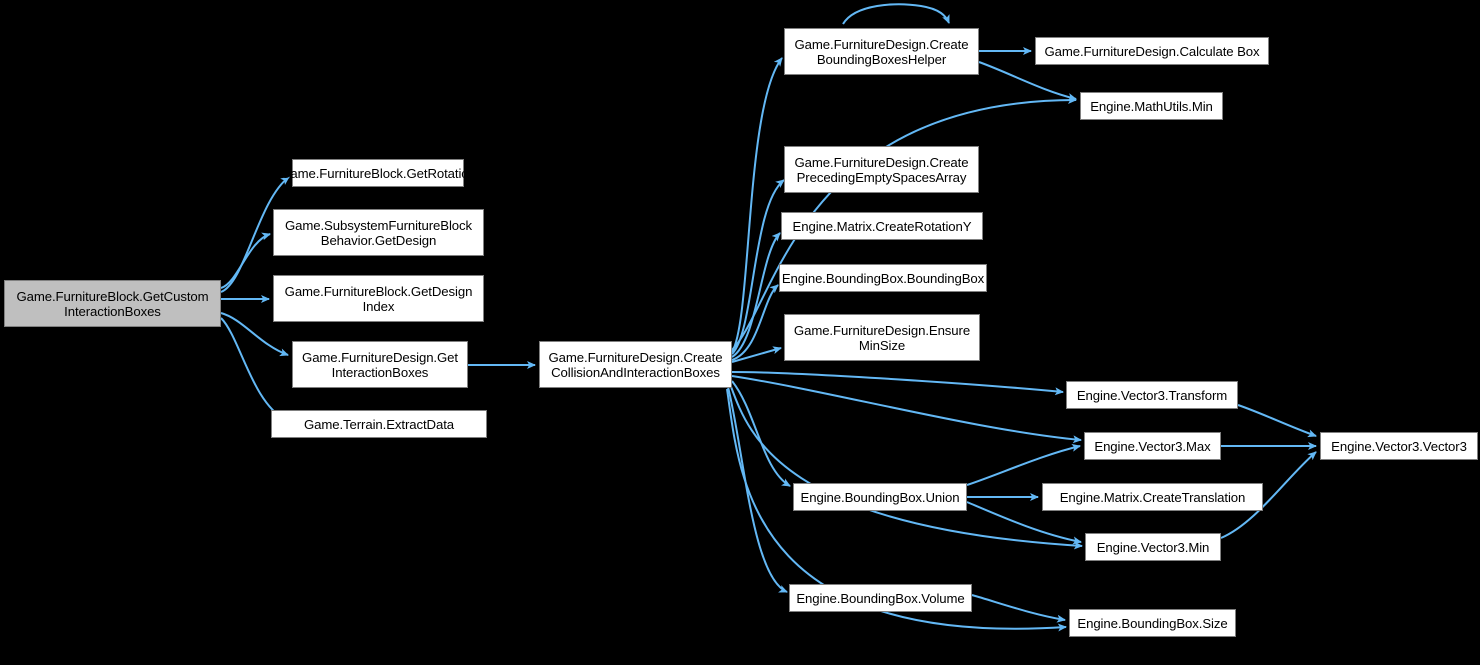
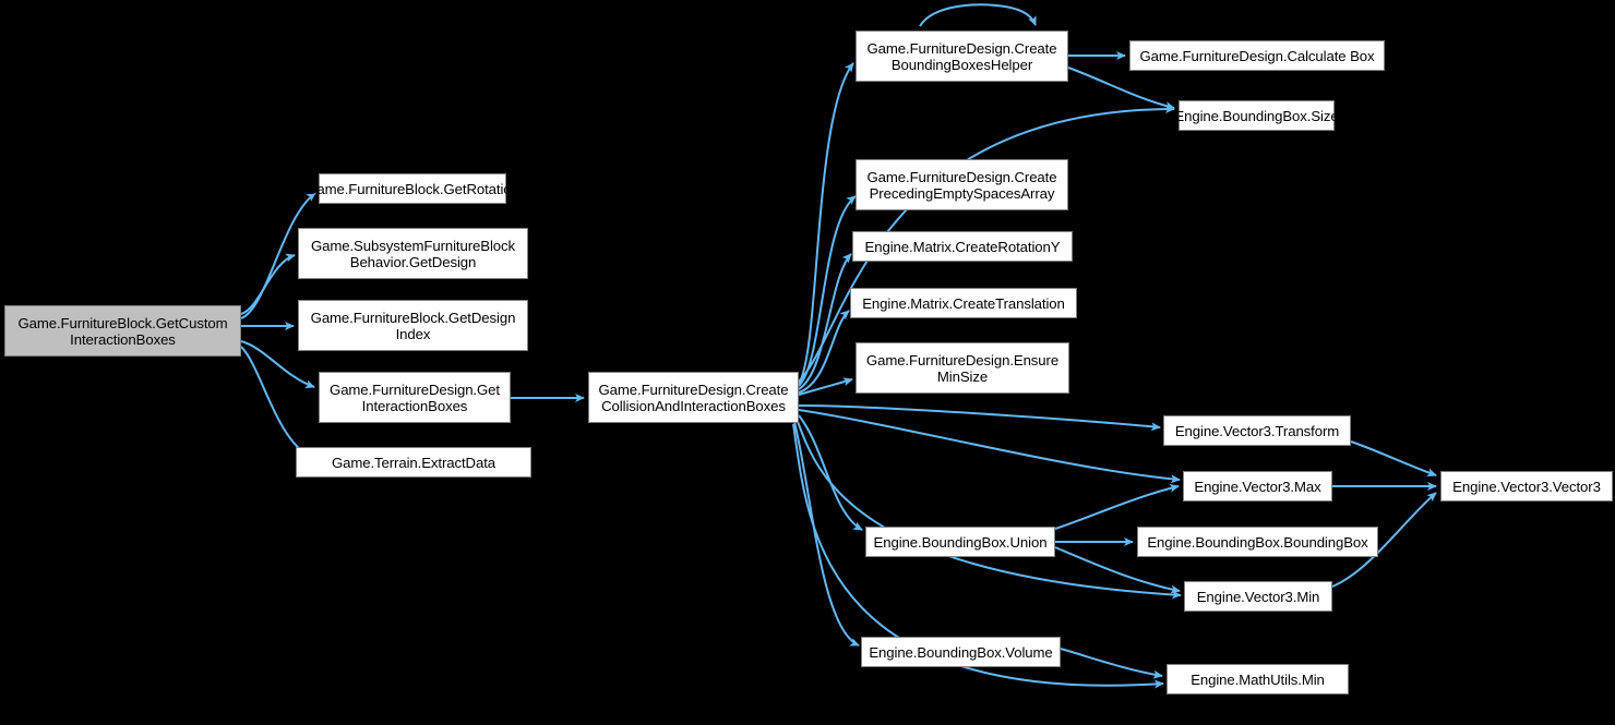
  Game.FurnitureBlock.GetCustom
  InteractionBoxes
  Game.FurnitureBlock.GetRotation
  Game.SubsystemFurnitureBlock
  Behavior.GetDesign
  Game.FurnitureBlock.GetDesign
  Index
  Game.FurnitureDesign.Get
  InteractionBoxes
  Game.Terrain.ExtractData
  Game.FurnitureDesign.Create
  CollisionAndInteractionBoxes
  Game.FurnitureDesign.Create
  BoundingBoxesHelper
  Game.FurnitureDesign.Calculate Box
- Engine.MathUtils.Min
+ Engine.BoundingBox.Size
  Game.FurnitureDesign.Create
  PrecedingEmptySpacesArray
  Engine.Matrix.CreateRotationY
- Engine.BoundingBox.BoundingBox
+ Engine.Matrix.CreateTranslation
  Game.FurnitureDesign.Ensure
  MinSize
  Engine.Vector3.Transform
  Engine.Vector3.Max
  Engine.Vector3.Vector3
  Engine.BoundingBox.Union
- Engine.Matrix.CreateTranslation
+ Engine.BoundingBox.BoundingBox
  Engine.Vector3.Min
  Engine.BoundingBox.Volume
- Engine.BoundingBox.Size
+ Engine.MathUtils.Min
